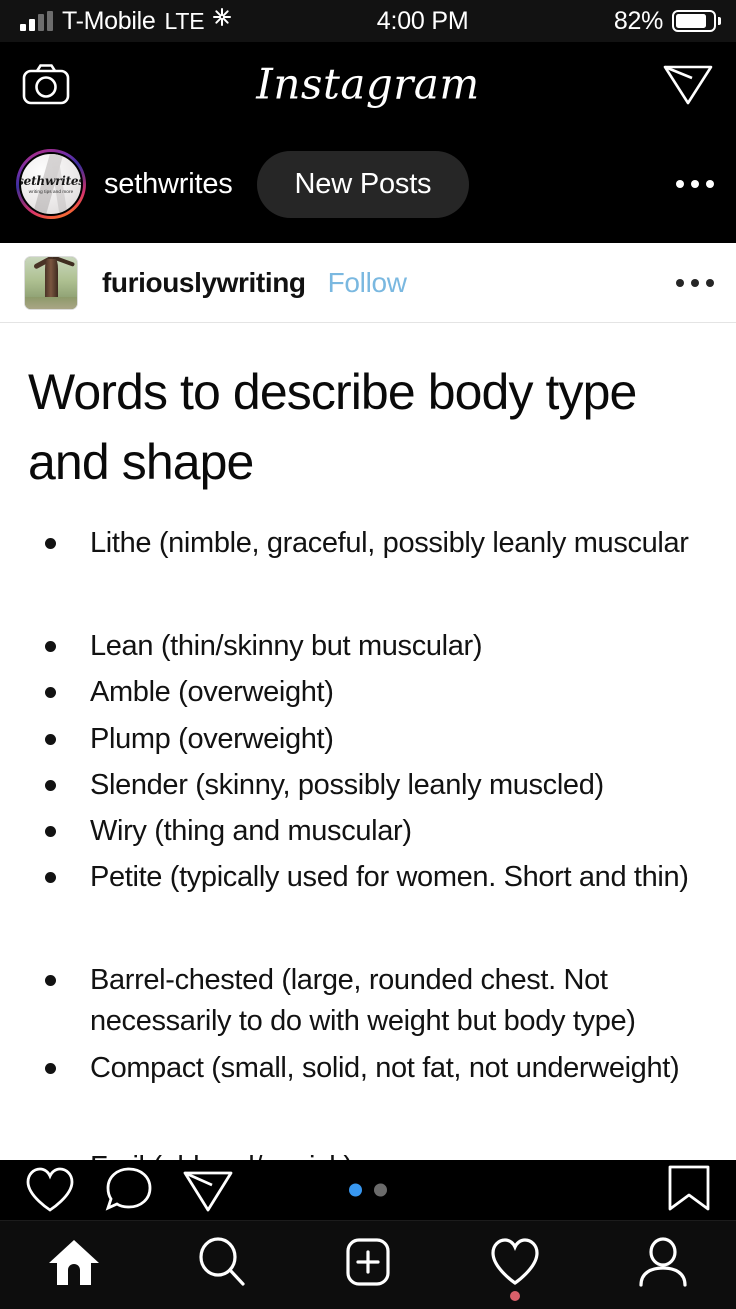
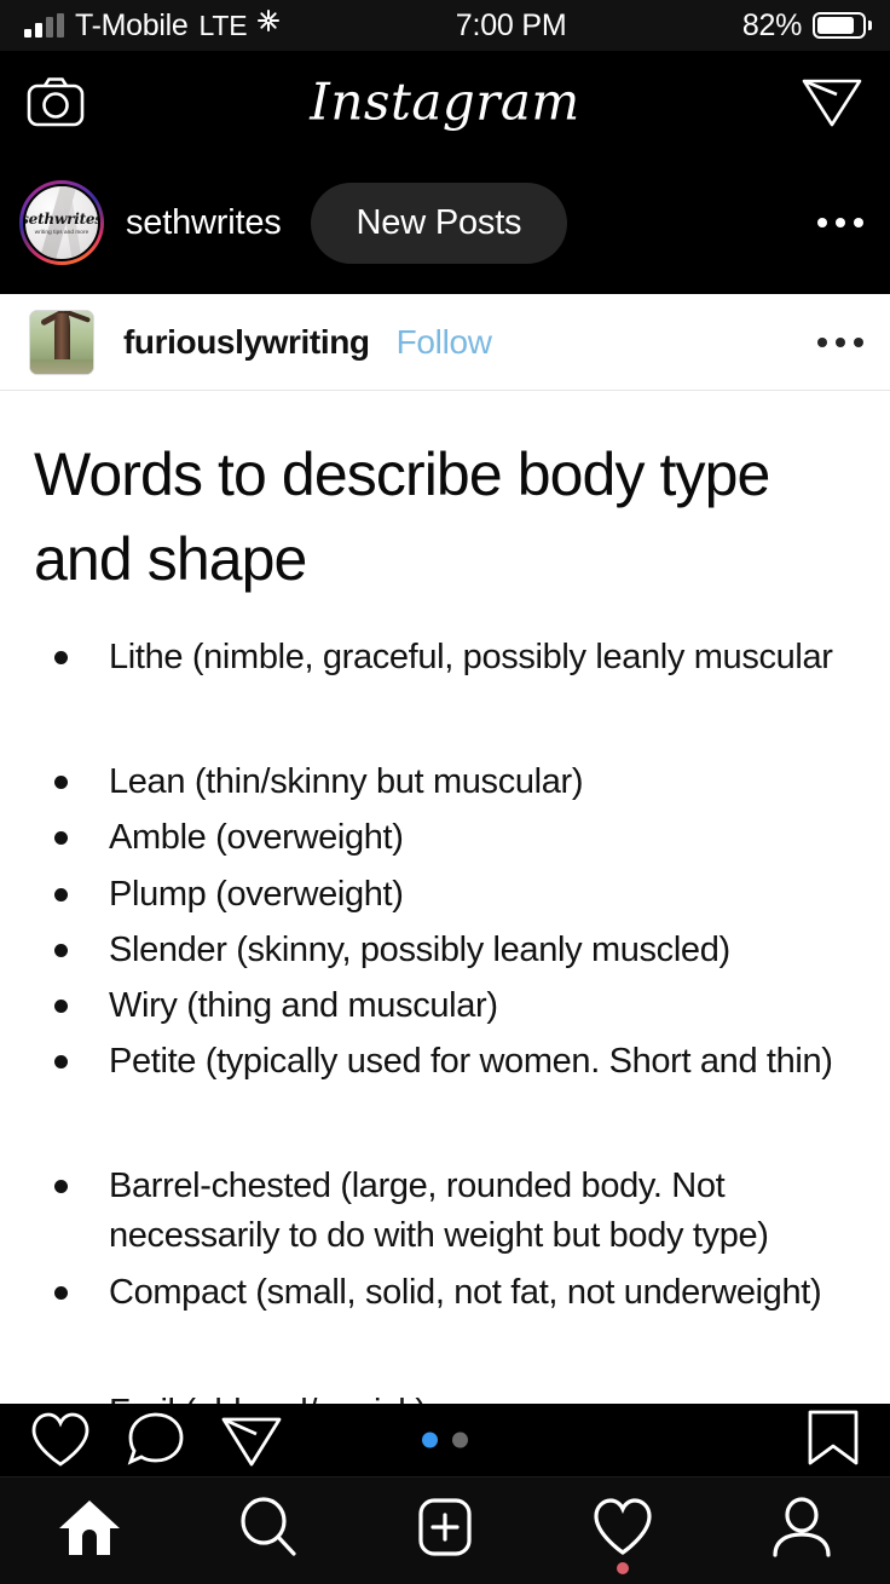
  T-Mobile
  LTE
- 4:00 PM
+ 7:00 PM
  82%
  Instagram
  sethwrite
  sethwrites
  New Posts
  furiouslywriting
  Follow
  Words to describe body type and shape
  Lithe (nimble, graceful, possibly leanly muscular
  Lean (thin/skinny but muscular)
  Amble (overweight)
  Plump (overweight)
  Slender (skinny, possibly leanly muscled)
  Wiry (thing and muscular)
  Petite (typically used for women. Short and thin)
- Barrel-chested (large, rounded chest. Not necessarily to do with weight but body type)
+ Barrel-chested (large, rounded body. Not necessarily to do with weight but body type)
  Compact (small, solid, not fat, not underweight)
